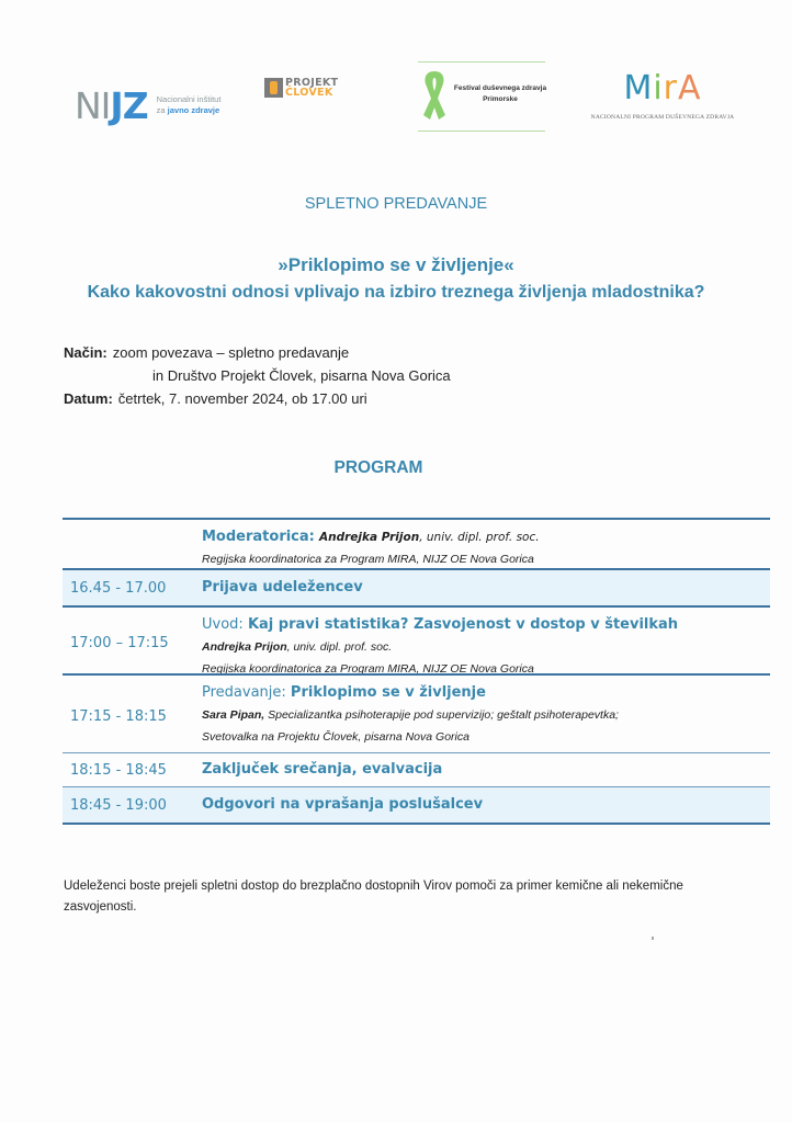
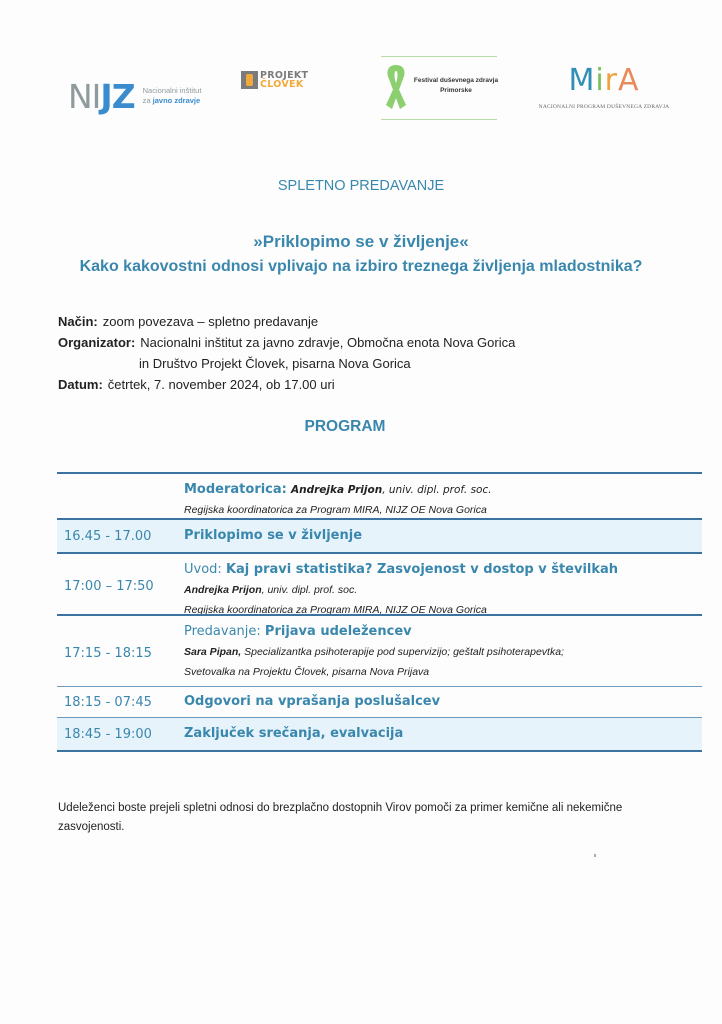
  NIJZ
  Nacionalni inštitut
  za javno zdravje
  PROJEKT
  ČLOVEK
  MirA
  SPLETNO PREDAVANJE
  »Priklopimo se v življenje«
  Kako kakovostni odnosi vplivajo na izbiro treznega življenja mladostnika?
  Način:
  zoom povezava – spletno predavanje
+ Organizator:
+ Nacionalni inštitut za javno zdravje, Območna enota Nova Gorica
  in Društvo Projekt Človek, pisarna Nova Gorica
  Datum:
  četrtek, 7. november 2024, ob 17.00 uri
  PROGRAM
  Moderatorica: Andrejka Prijon, univ. dipl. prof. soc.
  Regijska koordinatorica za Program MIRA, NIJZ OE Nova Gorica
  16.45 - 17.00
- Prijava udeležencev
+ Priklopimo se v življenje
- 17:00 – 17:15
+ 17:00 – 17:50
  Uvod: Kaj pravi statistika? Zasvojenost v dostop v številkah
  Andrejka Prijon, univ. dipl. prof. soc.
  Regijska koordinatorica za Program MIRA, NIJZ OE Nova Gorica
  17:15 - 18:15
- Predavanje: Priklopimo se v življenje
+ Predavanje: Prijava udeležencev
  Sara Pipan, Specializantka psihoterapije pod supervizijo; geštalt psihoterapevtka;
- Svetovalka na Projektu Človek, pisarna Nova Gorica
+ Svetovalka na Projektu Človek, pisarna Nova Prijava
- 18:15 - 18:45
+ 18:15 - 07:45
- Zaključek srečanja, evalvacija
+ Odgovori na vprašanja poslušalcev
  18:45 - 19:00
- Odgovori na vprašanja poslušalcev
+ Zaključek srečanja, evalvacija
- Udeleženci boste prejeli spletni dostop do brezplačno dostopnih Virov pomoči za primer kemične ali nekemične zasvojenosti.
+ Udeleženci boste prejeli spletni odnosi do brezplačno dostopnih Virov pomoči za primer kemične ali nekemične zasvojenosti.
